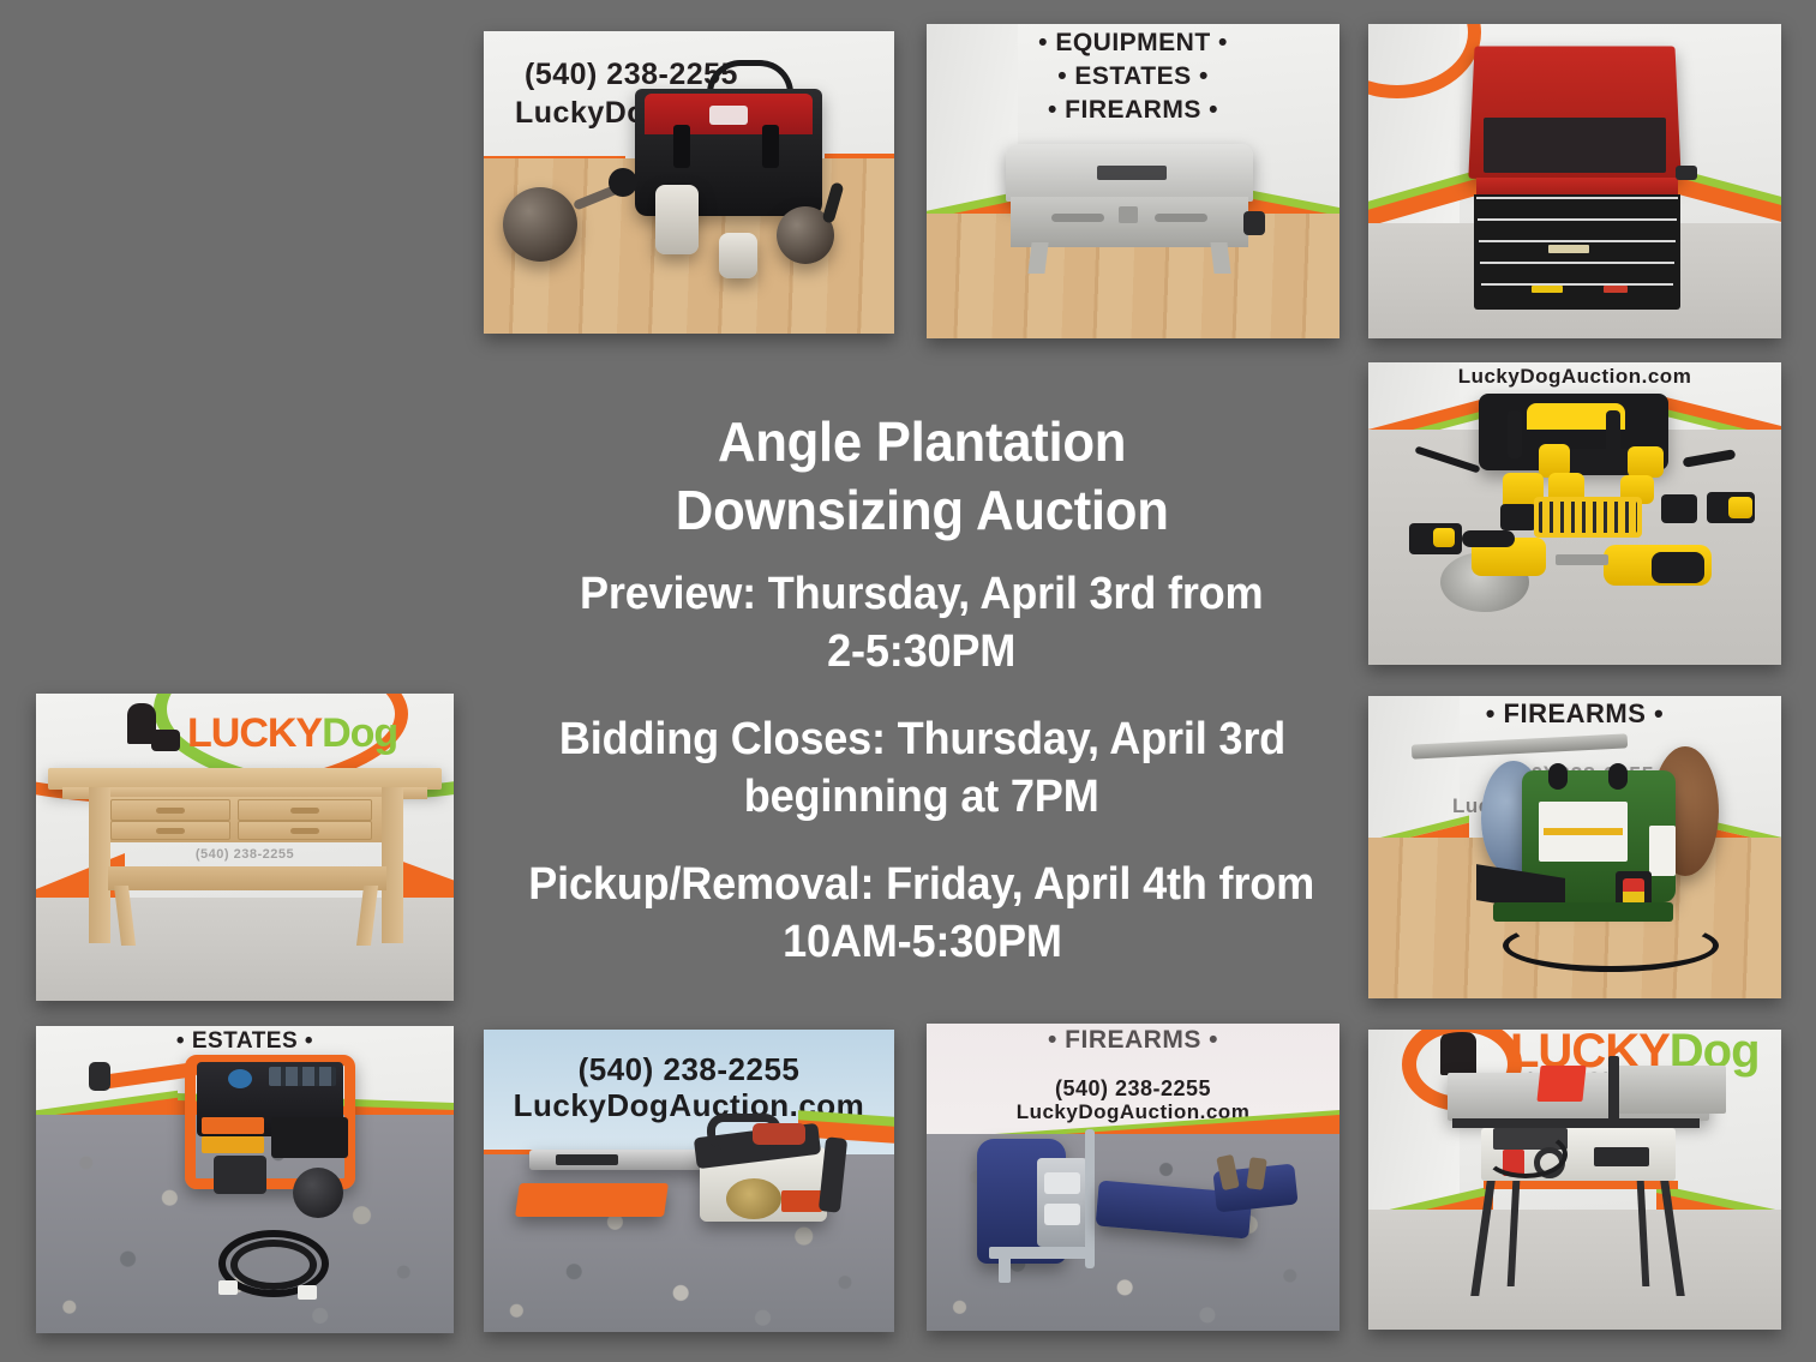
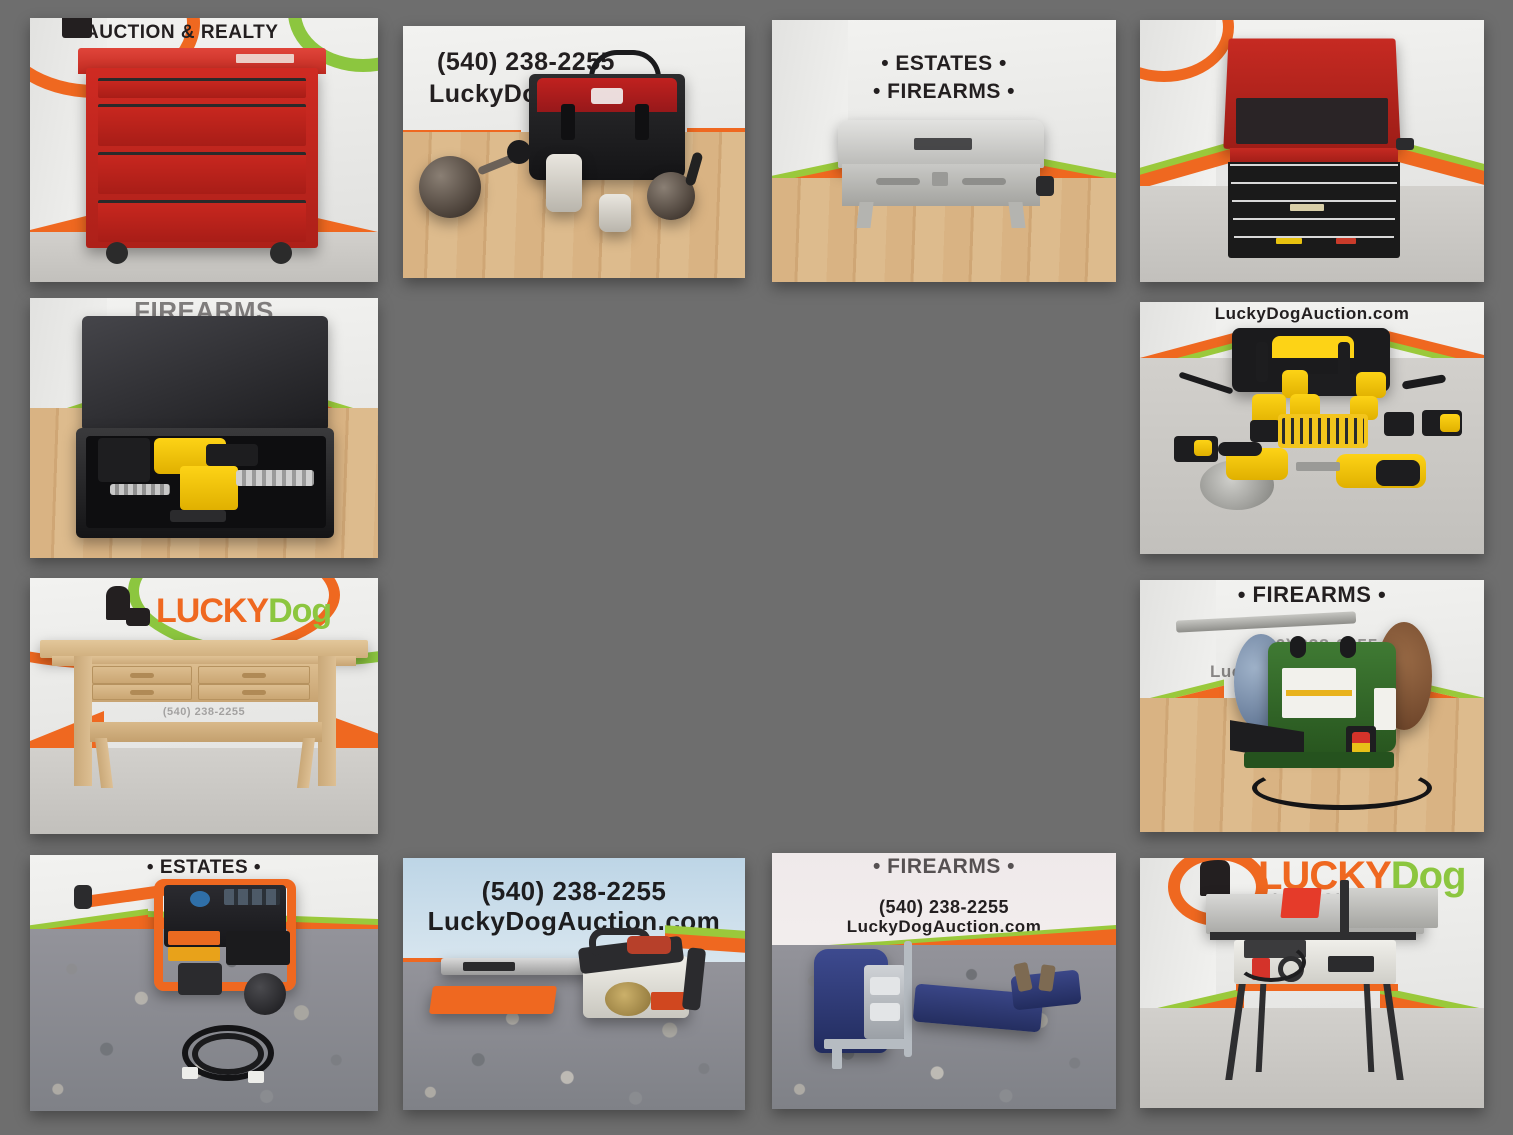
+ AUCTION & REALTY
  (540) 238-2255
- • EQUIPMENT •
  • ESTATES •
  • FIREARMS •
+ FIREARMS
  LuckyDogAuction.com
  LUCKY
  Dog
  (540) 238-2255
  • FIREARMS •
  • ESTATES •
  (540) 238-2255
  LuckyDogAuction.com
  • FIREARMS •
  (540) 238-2255
  LuckyDogAuction.com
  LUCKY
  Dog
- Angle Plantation
- Downsizing Auction
- Preview: Thursday, April 3rd from
- 2-5:30PM
- Bidding Closes: Thursday, April 3rd
- beginning at 7PM
- Pickup/Removal: Friday, April 4th from
- 10AM-5:30PM
